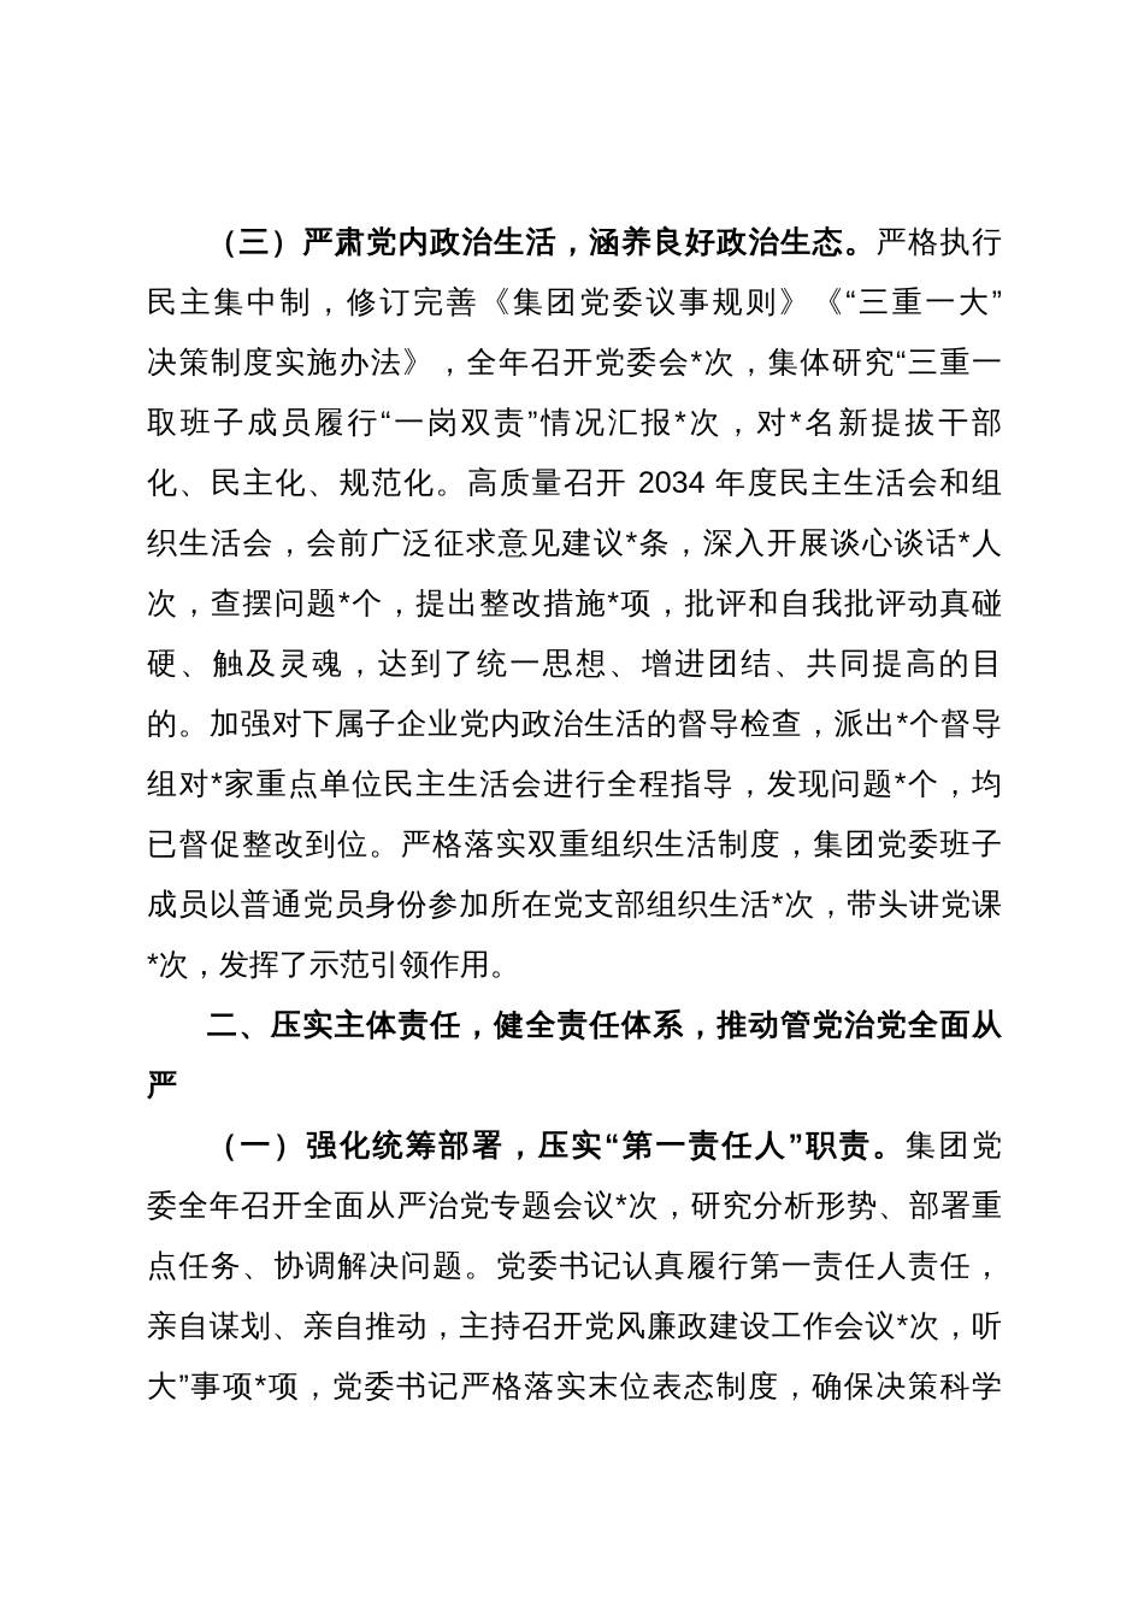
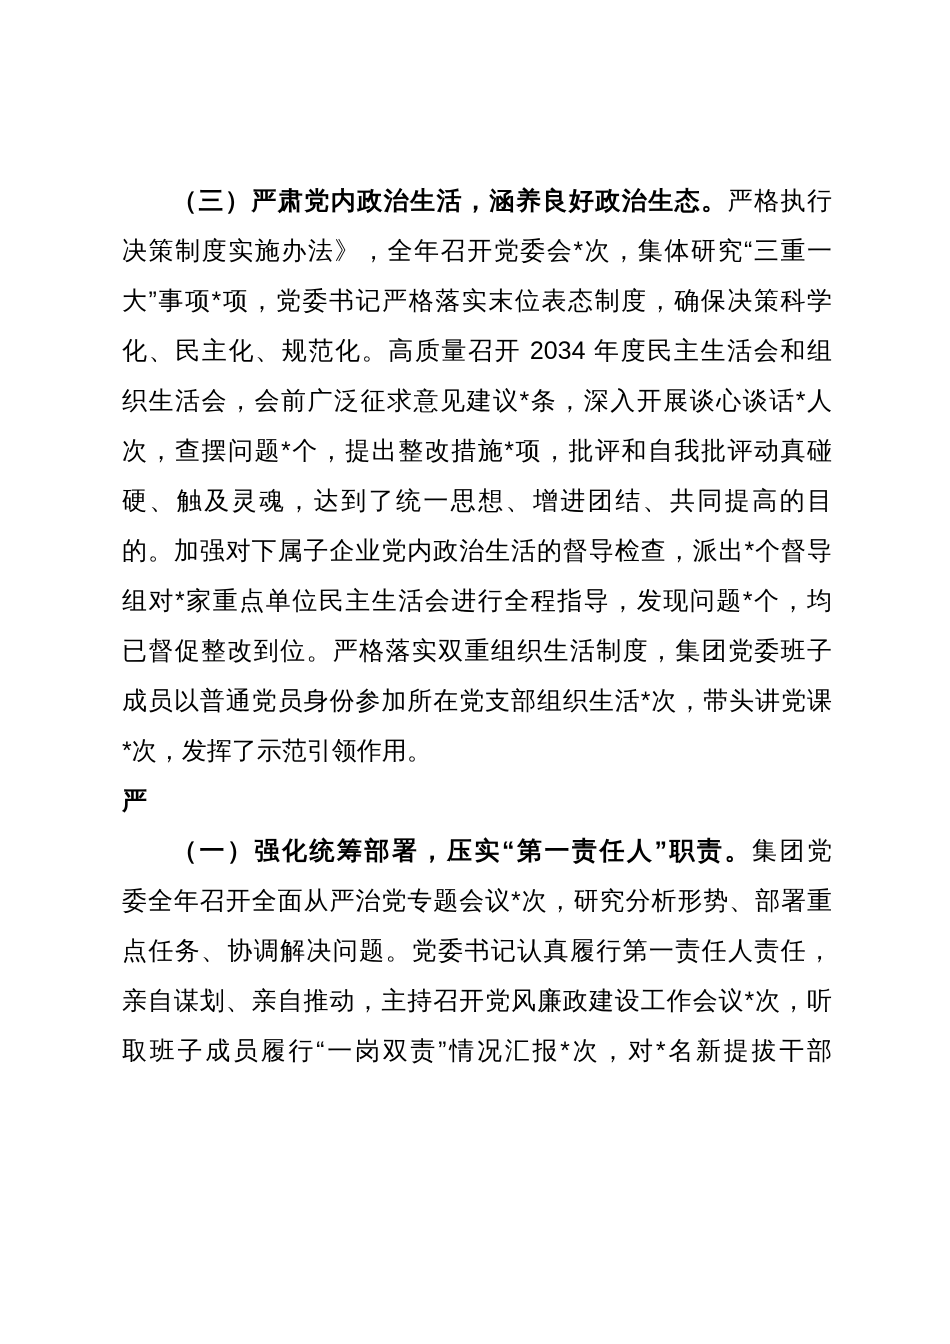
  （三）严肃党内政治生活，涵养良好政治生态。严格执行
- 民主集中制，修订完善《集团党委议事规则》《“三重一大”
  决策制度实施办法》，全年召开党委会*次，集体研究“三重一
- 取班子成员履行“一岗双责”情况汇报*次，对*名新提拔干部
+ 大”事项*项，党委书记严格落实末位表态制度，确保决策科学
  化、民主化、规范化。高质量召开 2034 年度民主生活会和组
  织生活会，会前广泛征求意见建议*条，深入开展谈心谈话*人
  次，查摆问题*个，提出整改措施*项，批评和自我批评动真碰
  硬、触及灵魂，达到了统一思想、增进团结、共同提高的目
  的。加强对下属子企业党内政治生活的督导检查，派出*个督导
  组对*家重点单位民主生活会进行全程指导，发现问题*个，均
  已督促整改到位。严格落实双重组织生活制度，集团党委班子
  成员以普通党员身份参加所在党支部组织生活*次，带头讲党课
  *次，发挥了示范引领作用。
- 二、压实主体责任，健全责任体系，推动管党治党全面从
  严
  （一）强化统筹部署，压实“第一责任人”职责。集团党
  委全年召开全面从严治党专题会议*次，研究分析形势、部署重
  点任务、协调解决问题。党委书记认真履行第一责任人责任，
  亲自谋划、亲自推动，主持召开党风廉政建设工作会议*次，听
- 大”事项*项，党委书记严格落实末位表态制度，确保决策科学
+ 取班子成员履行“一岗双责”情况汇报*次，对*名新提拔干部
